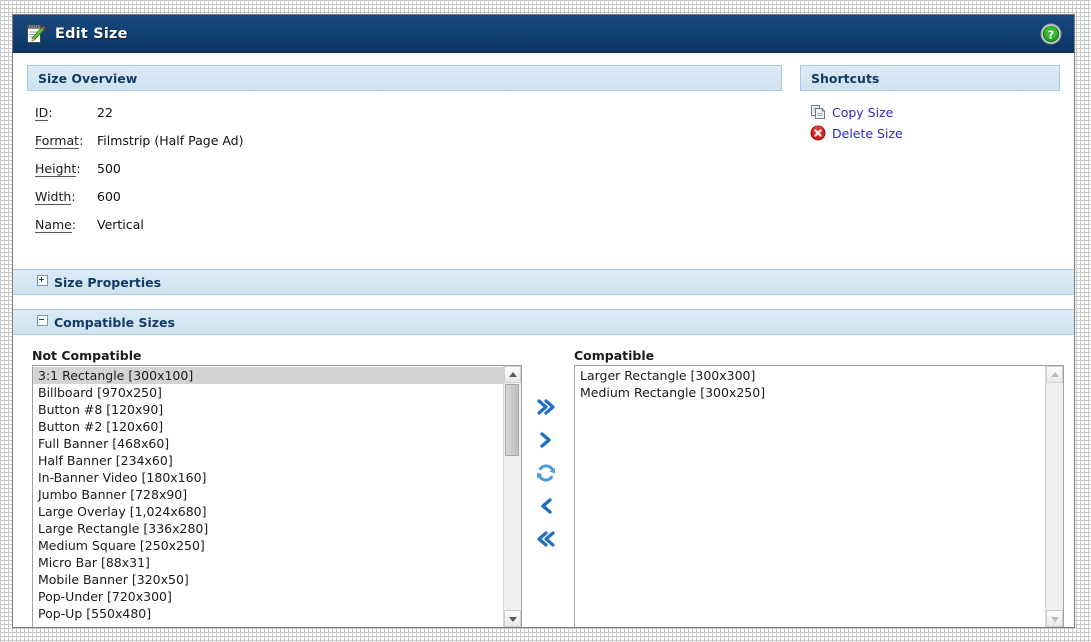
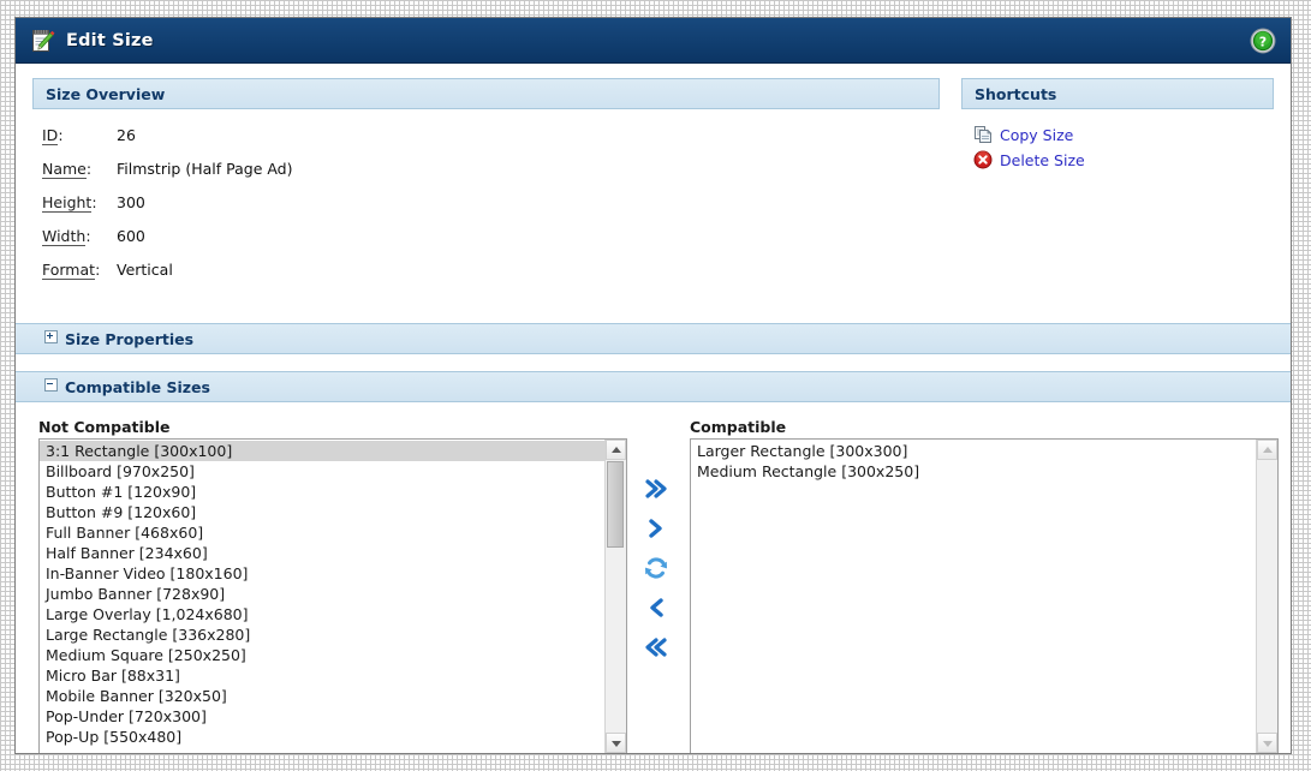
  Edit Size
  ?
  Size Overview
  ID:
- 22
+ 26
- Format:
+ Name:
  Filmstrip (Half Page Ad)
  Height:
- 500
+ 300
  Width:
  600
- Name:
+ Format:
  Vertical
  Shortcuts
  Copy Size
  Delete Size
  Size Properties
  Compatible Sizes
  Not Compatible
  3:1 Rectangle [300x100]
  Billboard [970x250]
- Button #8 [120x90]
+ Button #1 [120x90]
- Button #2 [120x60]
+ Button #9 [120x60]
  Full Banner [468x60]
  Half Banner [234x60]
  In-Banner Video [180x160]
  Jumbo Banner [728x90]
  Large Overlay [1,024x680]
  Large Rectangle [336x280]
  Medium Square [250x250]
  Micro Bar [88x31]
  Mobile Banner [320x50]
  Pop-Under [720x300]
  Pop-Up [550x480]
  Compatible
  Larger Rectangle [300x300]
  Medium Rectangle [300x250]
